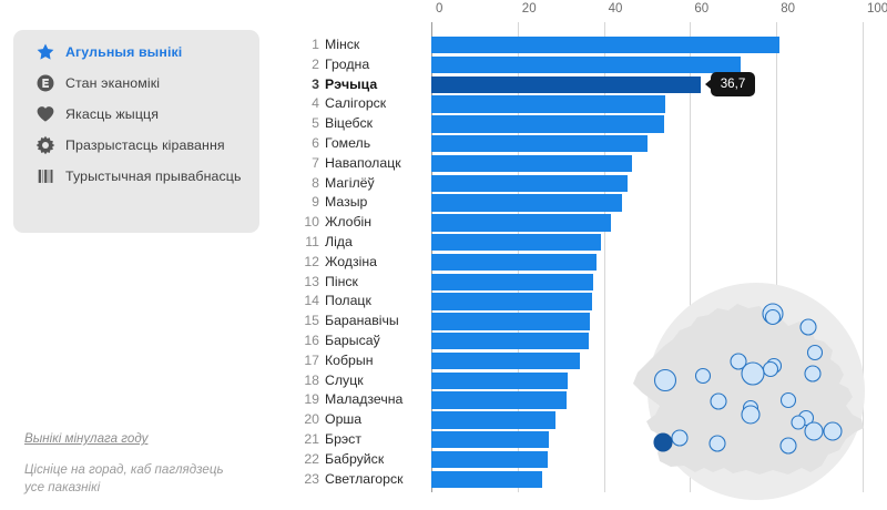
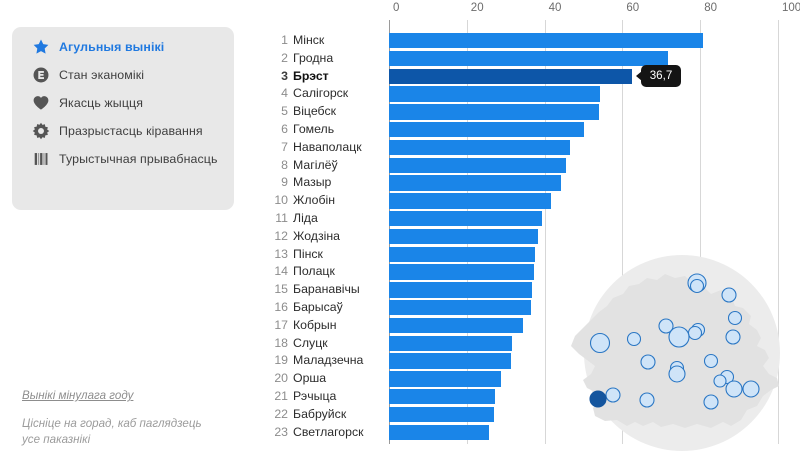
  Агульныя вынікі
  Стан эканомікі
  Якасць жыцця
  Празрыстасць кіравання
  Турыстычная прывабнасць
  Вынікі мінулага году
  Ціснiце на горад, каб паглядзець усе паказнікі
  0
  20
  40
  60
  80
  100
  1
  Мінск
  2
  Гродна
  3
- Рэчыца
+ Брэст
  4
  Салігорск
  5
  Віцебск
  6
  Гомель
  7
  Наваполацк
  8
  Магілёў
  9
  Мазыр
  10
  Жлобін
  11
  Ліда
  12
  Жодзіна
  13
  Пінск
  14
  Полацк
  15
  Баранавічы
  16
  Барысаў
  17
  Кобрын
  18
  Слуцк
  19
  Маладзечна
  20
  Орша
  21
- Брэст
+ Рэчыца
  22
  Бабруйск
  23
  Светлагорск
  36,7
